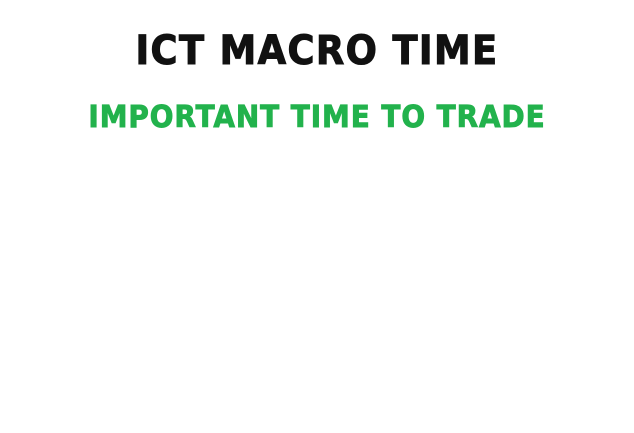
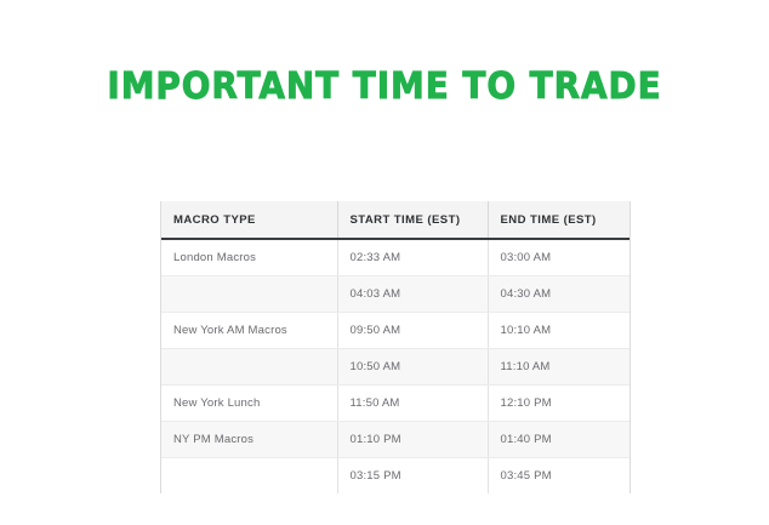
- ICT MACRO TIME
  IMPORTANT TIME TO TRADE
+ MACRO TYPE	START TIME (EST)	END TIME (EST)
+ London Macros	02:33 AM	03:00 AM
+ 	04:03 AM	04:30 AM
+ New York AM Macros	09:50 AM	10:10 AM
+ 	10:50 AM	11:10 AM
+ New York Lunch	11:50 AM	12:10 PM
+ NY PM Macros	01:10 PM	01:40 PM
+ 	03:15 PM	03:45 PM
